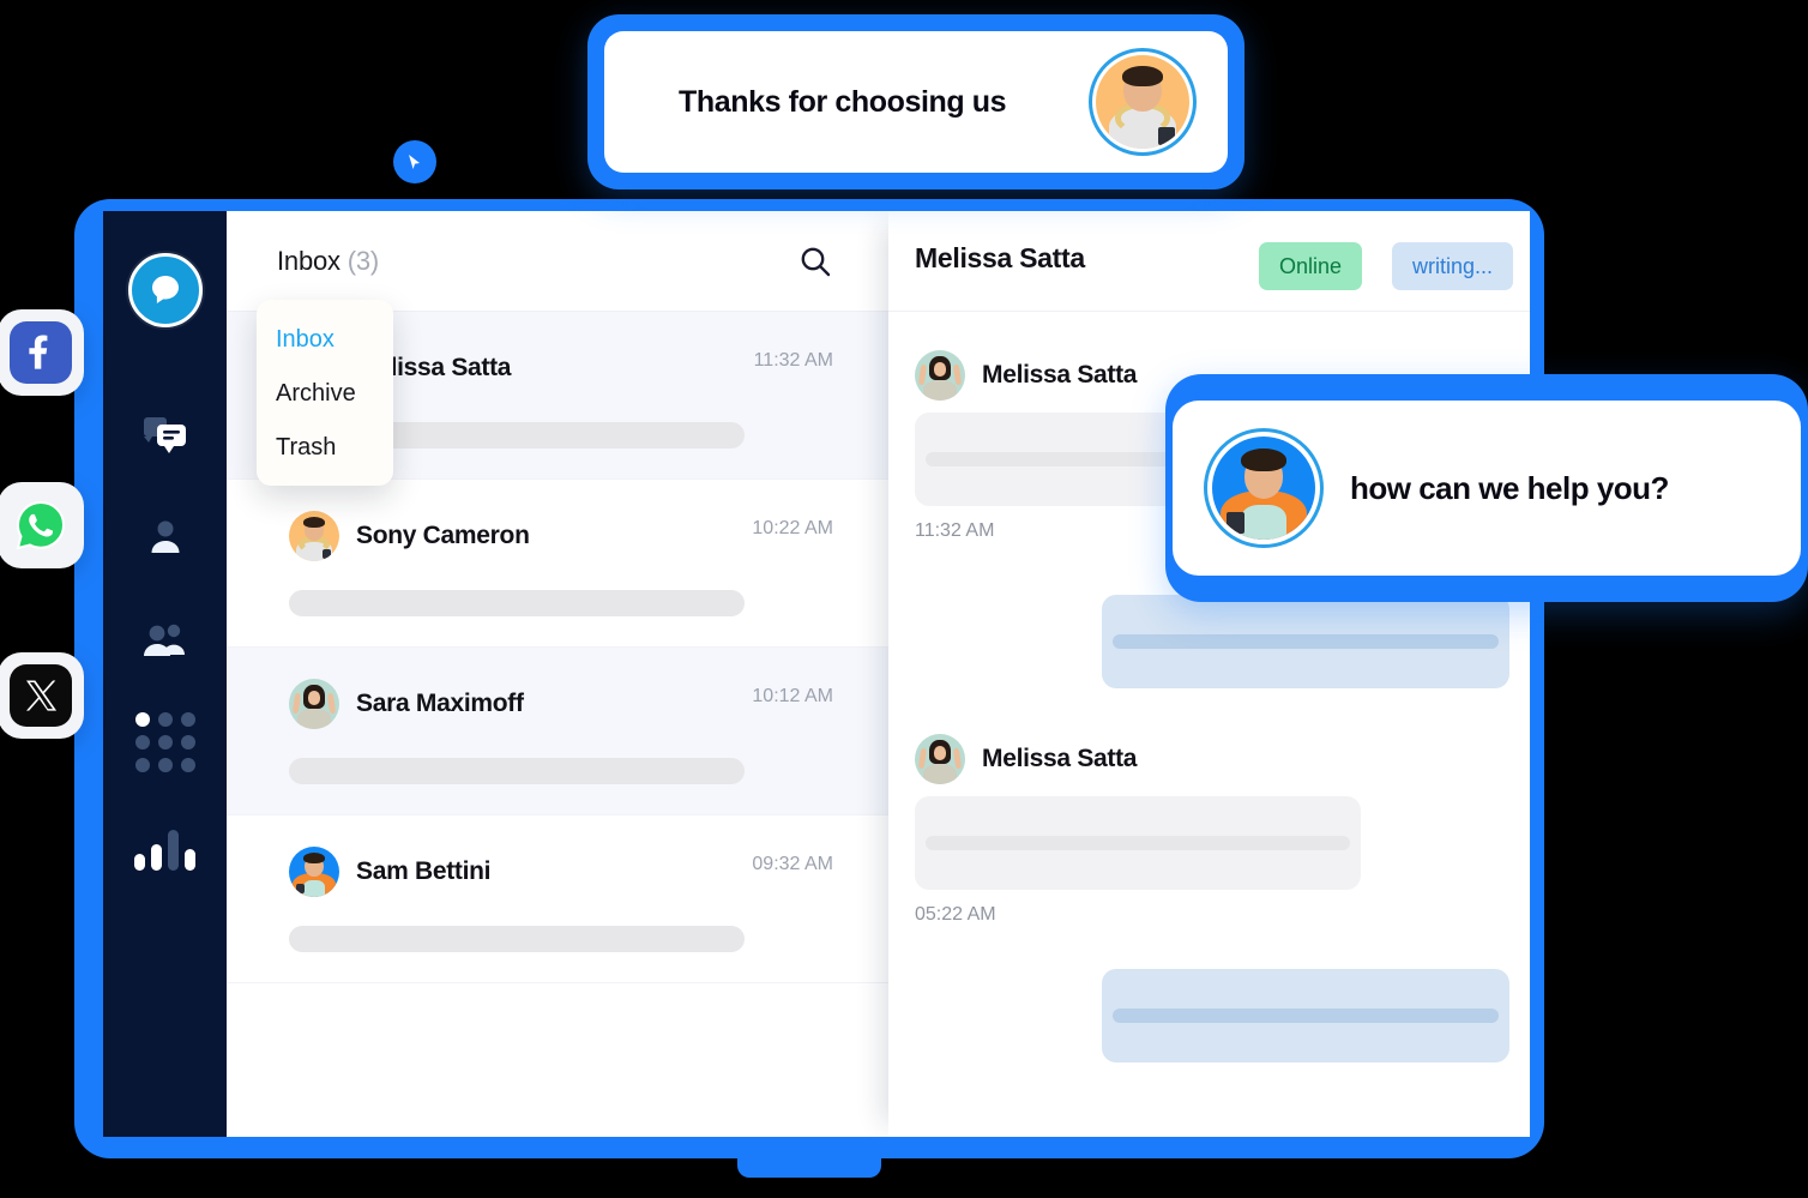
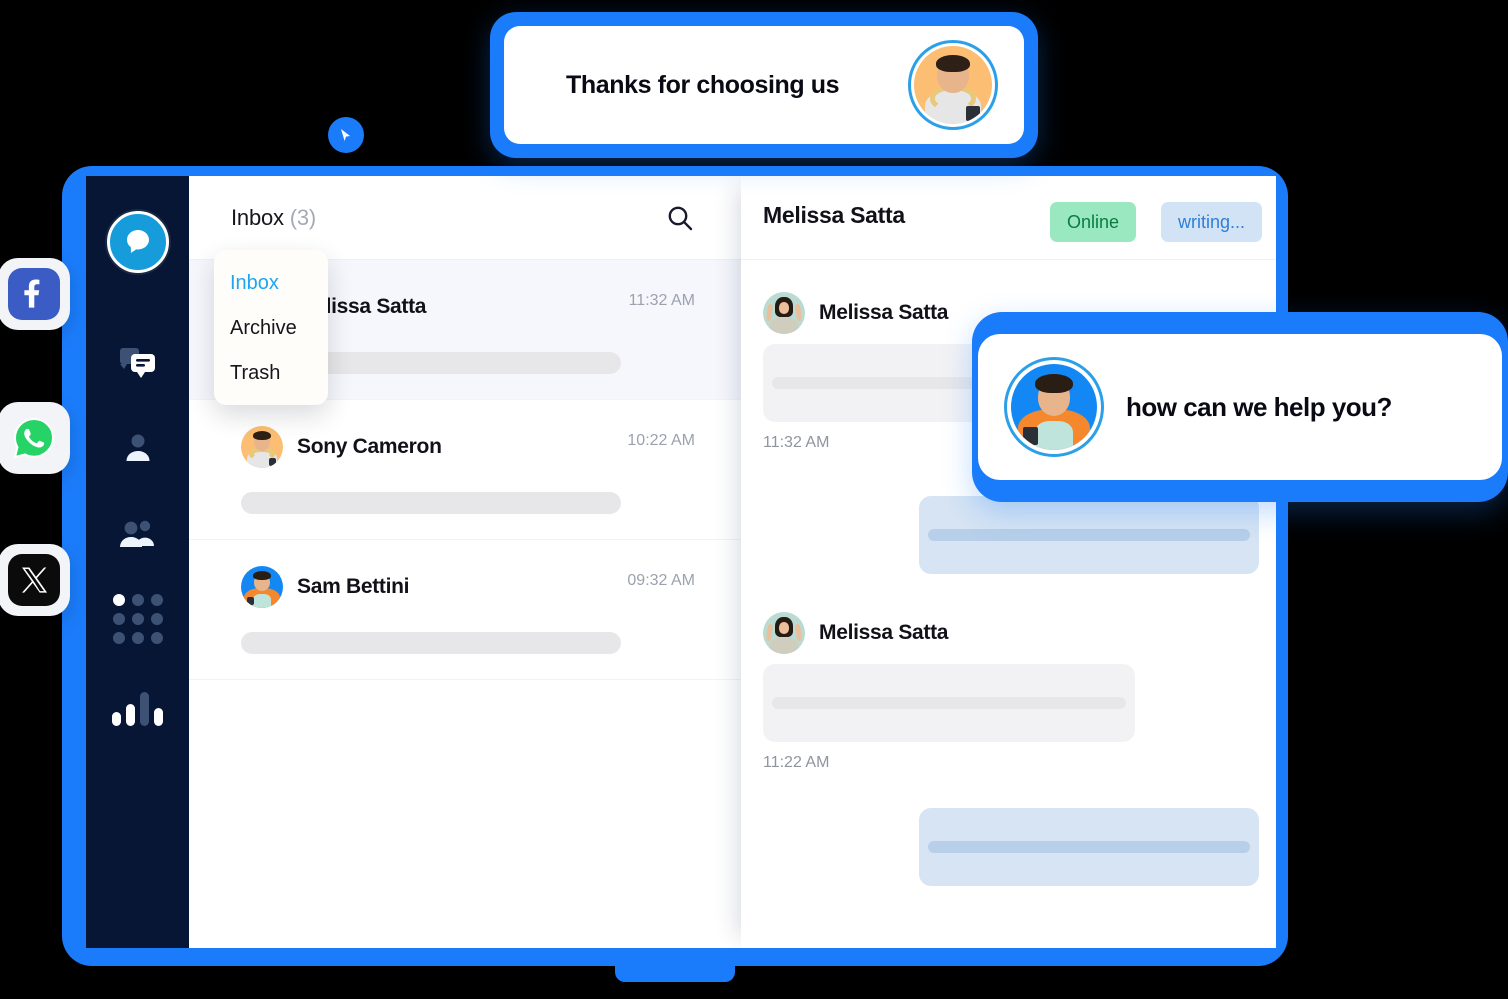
  Inbox (3)
  lissa Satta
  11:32 AM
  Sony Cameron
  10:22 AM
- Sara Maximoff
- 10:12 AM
  Sam Bettini
  09:32 AM
  Melissa Satta
  Online
  writing...
  Melissa Satta
  11:32 AM
  Melissa Satta
- 05:22 AM
+ 11:22 AM
  Inbox
  Archive
  Trash
  Thanks for choosing us
  how can we help you?
